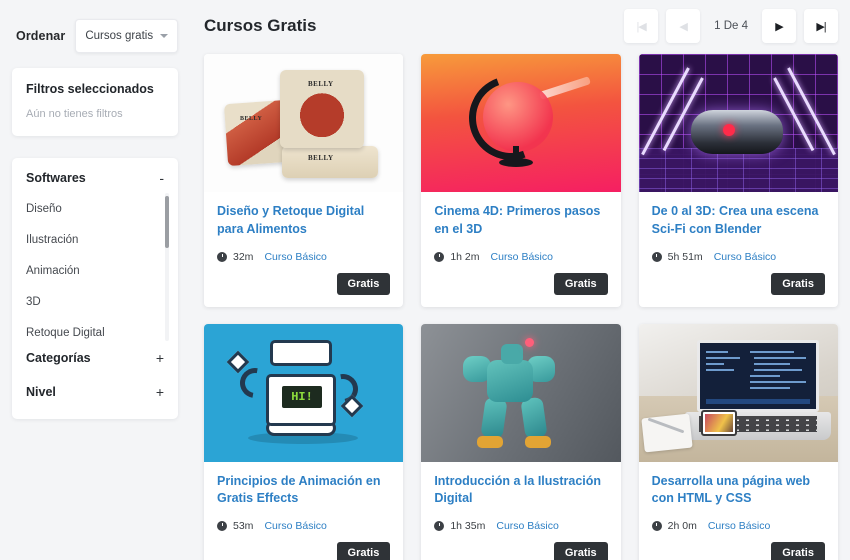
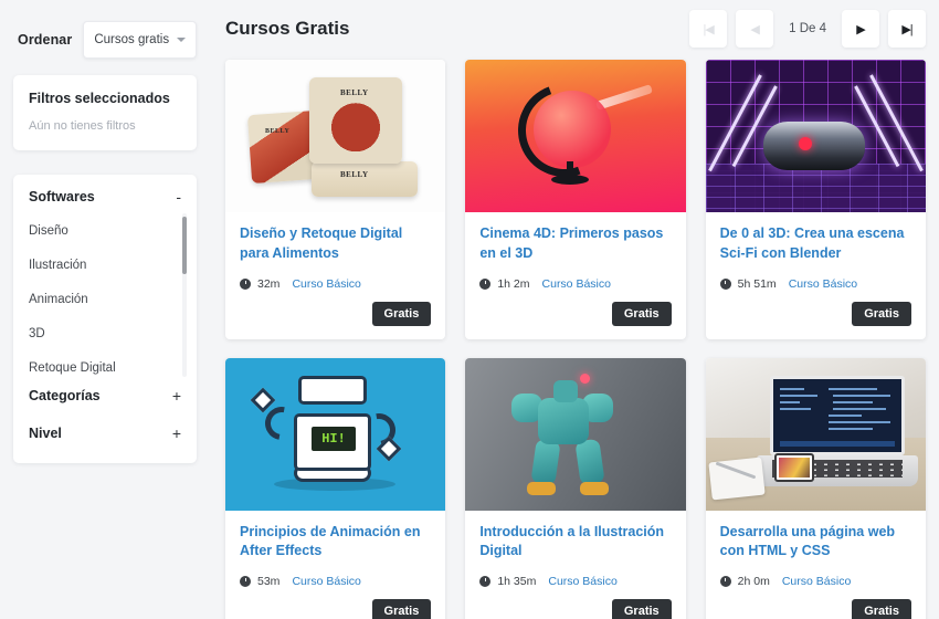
  Ordenar
  Cursos gratis
  Filtros seleccionados
  Aún no tienes filtros
  Softwares
  -
  Diseño
  Ilustración
  Animación
  3D
  Retoque Digital
  Categorías
  +
  Nivel
  +
  Cursos Gratis
  |◀
  ◀
  1 De 4
  ▶
  ▶|
  BELLY
  BELLY
  Diseño y Retoque Digital para Alimentos
  32m
  Curso Básico
  Gratis
  Cinema 4D: Primeros pasos en el 3D
  1h 2m
  Curso Básico
  Gratis
  De 0 al 3D: Crea una escena Sci-Fi con Blender
  5h 51m
  Curso Básico
  Gratis
  HI!
- Principios de Animación en Gratis Effects
+ Principios de Animación en After Effects
  53m
  Curso Básico
  Gratis
  Introducción a la Ilustración Digital
  1h 35m
  Curso Básico
  Gratis
  Desarrolla una página web con HTML y CSS
  2h 0m
  Curso Básico
  Gratis
